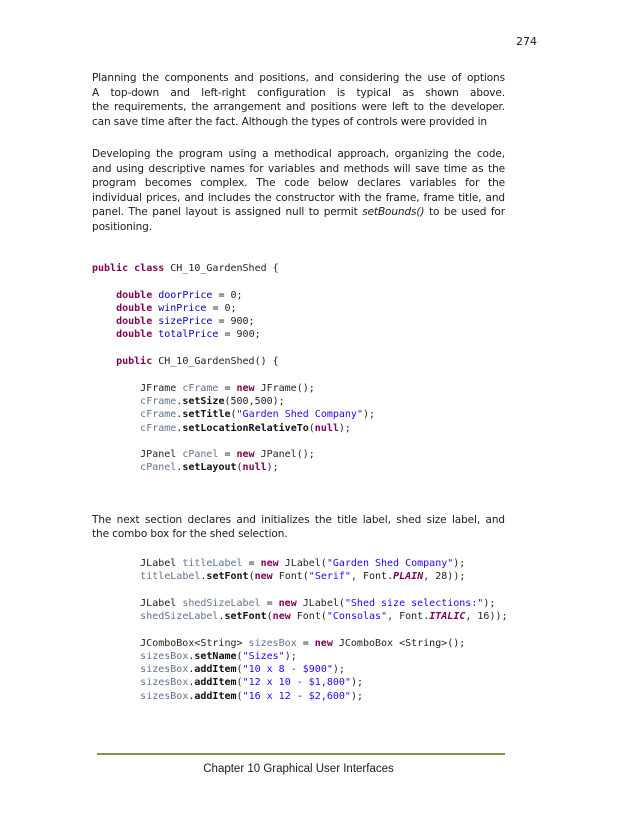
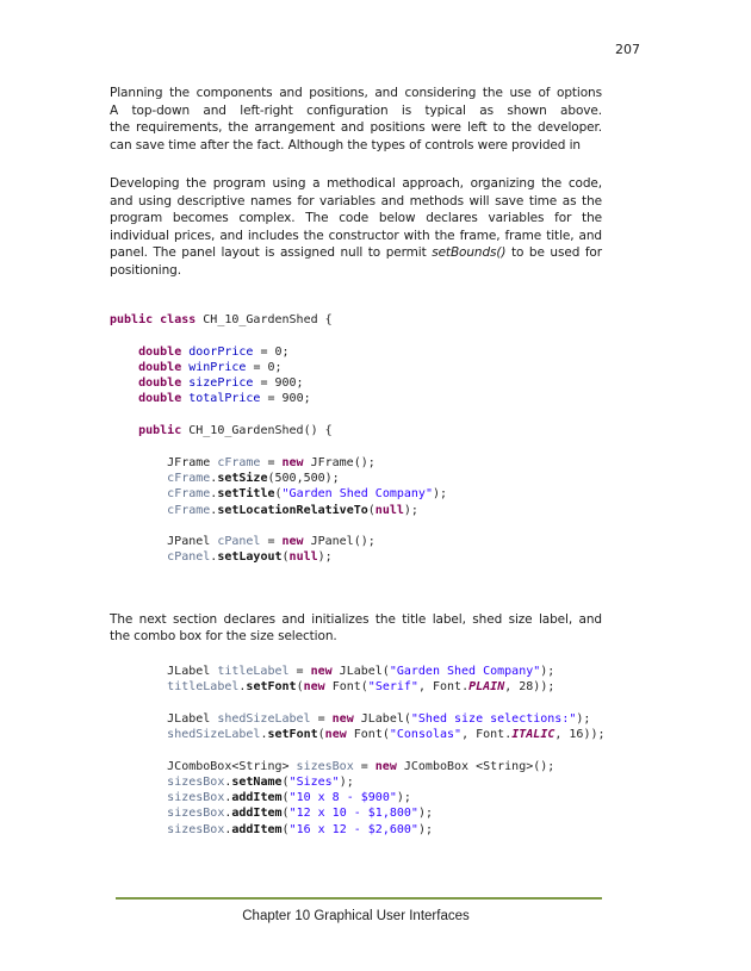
- 274
+ 207
  Planning the components and positions, and considering the use of options
  A top-down and left-right configuration is typical as shown above.
  the requirements, the arrangement and positions were left to the developer.
  can save time after the fact. Although the types of controls were provided in
  Developing the program using a methodical approach, organizing the code,
  and using descriptive names for variables and methods will save time as the
  program becomes complex. The code below declares variables for the
  individual prices, and includes the constructor with the frame, frame title, and
  panel. The panel layout is assigned null to permit setBounds() to be used for
  positioning.
  public class CH_10_GardenShed {
  double doorPrice = 0;
  double winPrice = 0;
  double sizePrice = 900;
  double totalPrice = 900;
  public CH_10_GardenShed() {
  JFrame cFrame = new JFrame();
  cFrame.setSize(500,500);
  cFrame.setTitle("Garden Shed Company");
  cFrame.setLocationRelativeTo(null);
  JPanel cPanel = new JPanel();
  cPanel.setLayout(null);
  The next section declares and initializes the title label, shed size label, and
- the combo box for the shed selection.
+ the combo box for the size selection.
  JLabel titleLabel = new JLabel("Garden Shed Company");
  titleLabel.setFont(new Font("Serif", Font.PLAIN, 28));
  JLabel shedSizeLabel = new JLabel("Shed size selections:");
  shedSizeLabel.setFont(new Font("Consolas", Font.ITALIC, 16));
  JComboBox<String> sizesBox = new JComboBox <String>();
  sizesBox.setName("Sizes");
  sizesBox.addItem("10 x 8 - $900");
  sizesBox.addItem("12 x 10 - $1,800");
  sizesBox.addItem("16 x 12 - $2,600");
  Chapter 10 Graphical User Interfaces
